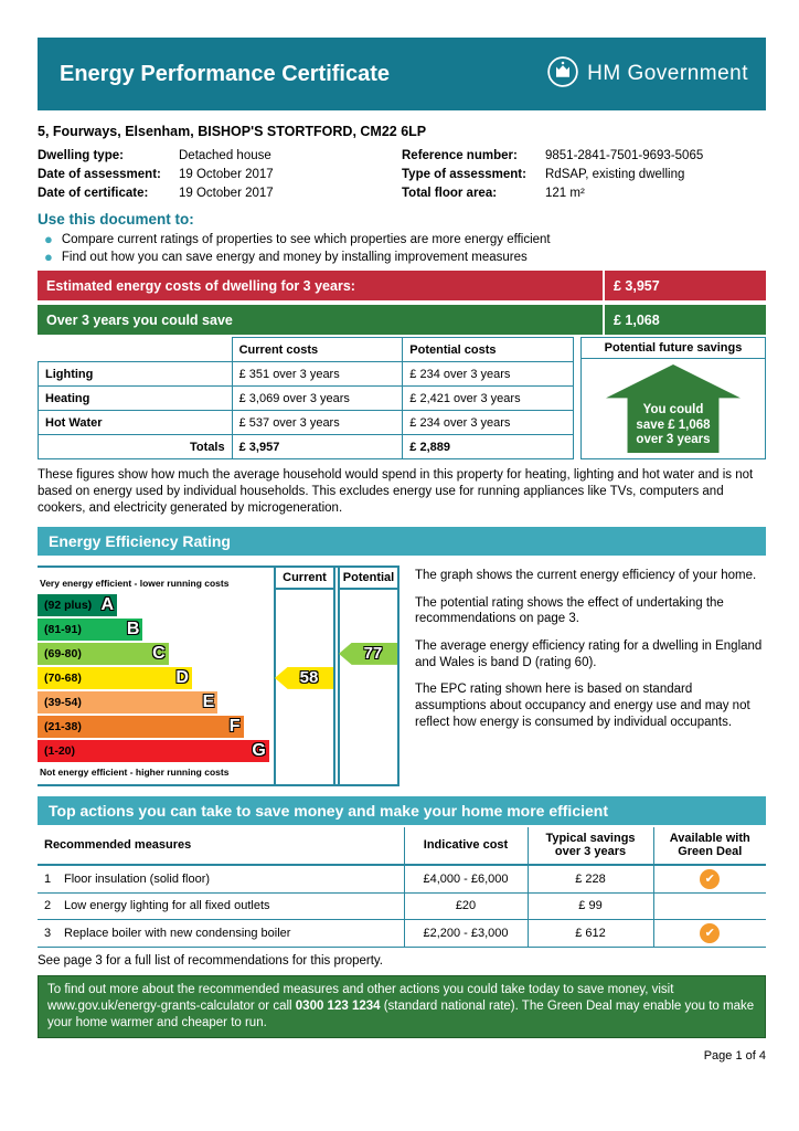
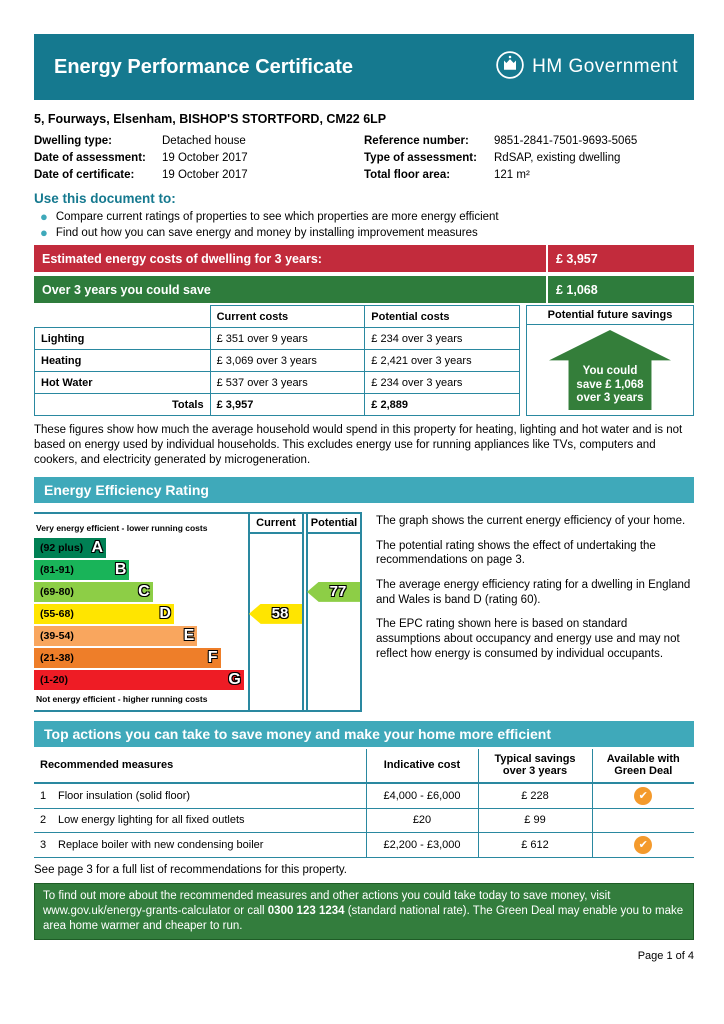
  Energy Performance Certificate
  HM Government
  5, Fourways, Elsenham, BISHOP'S STORTFORD, CM22 6LP
  Dwelling type:
  Detached house
  Date of assessment:
  19 October 2017
  Date of certificate:
  19 October 2017
  Reference number:
  9851-2841-7501-9693-5065
  Type of assessment:
  RdSAP, existing dwelling
  Total floor area:
  121 m²
  Use this document to:
  ●
  Compare current ratings of properties to see which properties are more energy efficient
  ●
  Find out how you can save energy and money by installing improvement measures
  Estimated energy costs of dwelling for 3 years:
  £ 3,957
  Over 3 years you could save
  £ 1,068
  	Current costs	Potential costs
- Lighting	£ 351 over 3 years	£ 234 over 3 years
+ Lighting	£ 351 over 9 years	£ 234 over 3 years
  Heating	£ 3,069 over 3 years	£ 2,421 over 3 years
  Hot Water	£ 537 over 3 years	£ 234 over 3 years
  Totals	£ 3,957	£ 2,889
  Potential future savings
  You could
  save £ 1,068
  over 3 years
  These figures show how much the average household would spend in this property for heating, lighting and hot water and is not based on energy used by individual households. This excludes energy use for running appliances like TVs, computers and cookers, and electricity generated by microgeneration.
  Energy Efficiency Rating
  Very energy efficient - lower running costs
  (92 plus)
  A
  (81-91)
  B
  (69-80)
  C
- (70-68)
+ (55-68)
  D
  (39-54)
  E
  (21-38)
  F
  (1-20)
  G
  Not energy efficient - higher running costs
  Current
  Potential
  58
  77
  The graph shows the current energy efficiency of your home.
  The potential rating shows the effect of undertaking the recommendations on page 3.
  The average energy efficiency rating for a dwelling in England and Wales is band D (rating 60).
  The EPC rating shown here is based on standard assumptions about occupancy and energy use and may not reflect how energy is consumed by individual occupants.
  Top actions you can take to save money and make your home more efficient
  Recommended measures	Indicative cost	Typical savings over 3 years	Available with Green Deal
  1 Floor insulation (solid floor)	£4,000 - £6,000	£ 228	✔
  2 Low energy lighting for all fixed outlets	£20	£ 99
  3 Replace boiler with new condensing boiler	£2,200 - £3,000	£ 612	✔
  See page 3 for a full list of recommendations for this property.
- To find out more about the recommended measures and other actions you could take today to save money, visit www.gov.uk/energy-grants-calculator or call 0300 123 1234 (standard national rate). The Green Deal may enable you to make your home warmer and cheaper to run.
+ To find out more about the recommended measures and other actions you could take today to save money, visit www.gov.uk/energy-grants-calculator or call 0300 123 1234 (standard national rate). The Green Deal may enable you to make area home warmer and cheaper to run.
  Page 1 of 4
